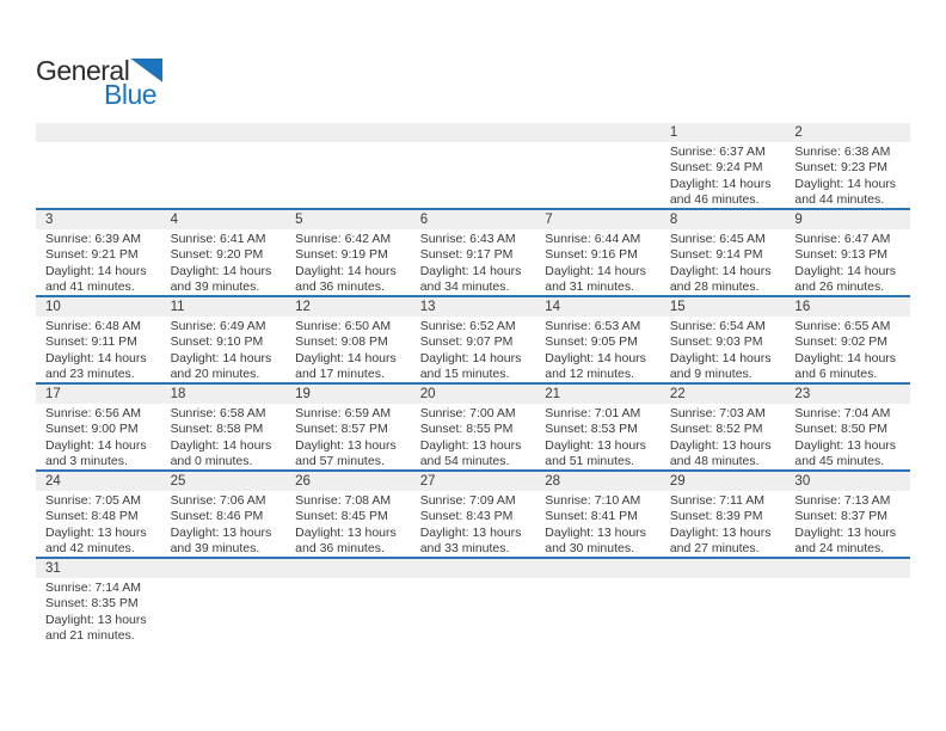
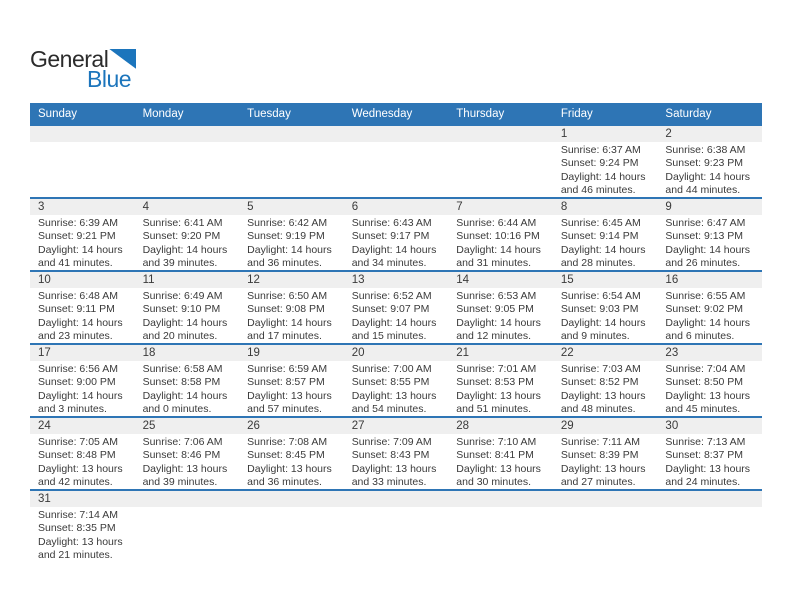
  General
  Blue
+ Sunday
+ Monday
+ Tuesday
+ Wednesday
+ Thursday
+ Friday
+ Saturday
  1
  2
  Sunrise: 6:37 AM
  Sunset: 9:24 PM
  Daylight: 14 hours
  and 46 minutes.
  Sunrise: 6:38 AM
  Sunset: 9:23 PM
  Daylight: 14 hours
  and 44 minutes.
  3
  4
  5
  6
  7
  8
  9
  Sunrise: 6:39 AM
  Sunset: 9:21 PM
  Daylight: 14 hours
  and 41 minutes.
  Sunrise: 6:41 AM
  Sunset: 9:20 PM
  Daylight: 14 hours
  and 39 minutes.
  Sunrise: 6:42 AM
  Sunset: 9:19 PM
  Daylight: 14 hours
  and 36 minutes.
  Sunrise: 6:43 AM
  Sunset: 9:17 PM
  Daylight: 14 hours
  and 34 minutes.
  Sunrise: 6:44 AM
- Sunset: 9:16 PM
+ Sunset: 10:16 PM
  Daylight: 14 hours
  and 31 minutes.
  Sunrise: 6:45 AM
  Sunset: 9:14 PM
  Daylight: 14 hours
  and 28 minutes.
  Sunrise: 6:47 AM
  Sunset: 9:13 PM
  Daylight: 14 hours
  and 26 minutes.
  10
  11
  12
  13
  14
  15
  16
  Sunrise: 6:48 AM
  Sunset: 9:11 PM
  Daylight: 14 hours
  and 23 minutes.
  Sunrise: 6:49 AM
  Sunset: 9:10 PM
  Daylight: 14 hours
  and 20 minutes.
  Sunrise: 6:50 AM
  Sunset: 9:08 PM
  Daylight: 14 hours
  and 17 minutes.
  Sunrise: 6:52 AM
  Sunset: 9:07 PM
  Daylight: 14 hours
  and 15 minutes.
  Sunrise: 6:53 AM
  Sunset: 9:05 PM
  Daylight: 14 hours
  and 12 minutes.
  Sunrise: 6:54 AM
  Sunset: 9:03 PM
  Daylight: 14 hours
  and 9 minutes.
  Sunrise: 6:55 AM
  Sunset: 9:02 PM
  Daylight: 14 hours
  and 6 minutes.
  17
  18
  19
  20
  21
  22
  23
  Sunrise: 6:56 AM
  Sunset: 9:00 PM
  Daylight: 14 hours
  and 3 minutes.
  Sunrise: 6:58 AM
  Sunset: 8:58 PM
  Daylight: 14 hours
  and 0 minutes.
  Sunrise: 6:59 AM
  Sunset: 8:57 PM
  Daylight: 13 hours
  and 57 minutes.
  Sunrise: 7:00 AM
  Sunset: 8:55 PM
  Daylight: 13 hours
  and 54 minutes.
  Sunrise: 7:01 AM
  Sunset: 8:53 PM
  Daylight: 13 hours
  and 51 minutes.
  Sunrise: 7:03 AM
  Sunset: 8:52 PM
  Daylight: 13 hours
  and 48 minutes.
  Sunrise: 7:04 AM
  Sunset: 8:50 PM
  Daylight: 13 hours
  and 45 minutes.
  24
  25
  26
  27
  28
  29
  30
  Sunrise: 7:05 AM
  Sunset: 8:48 PM
  Daylight: 13 hours
  and 42 minutes.
  Sunrise: 7:06 AM
  Sunset: 8:46 PM
  Daylight: 13 hours
  and 39 minutes.
  Sunrise: 7:08 AM
  Sunset: 8:45 PM
  Daylight: 13 hours
  and 36 minutes.
  Sunrise: 7:09 AM
  Sunset: 8:43 PM
  Daylight: 13 hours
  and 33 minutes.
  Sunrise: 7:10 AM
  Sunset: 8:41 PM
  Daylight: 13 hours
  and 30 minutes.
  Sunrise: 7:11 AM
  Sunset: 8:39 PM
  Daylight: 13 hours
  and 27 minutes.
  Sunrise: 7:13 AM
  Sunset: 8:37 PM
  Daylight: 13 hours
  and 24 minutes.
  31
  Sunrise: 7:14 AM
  Sunset: 8:35 PM
  Daylight: 13 hours
  and 21 minutes.
